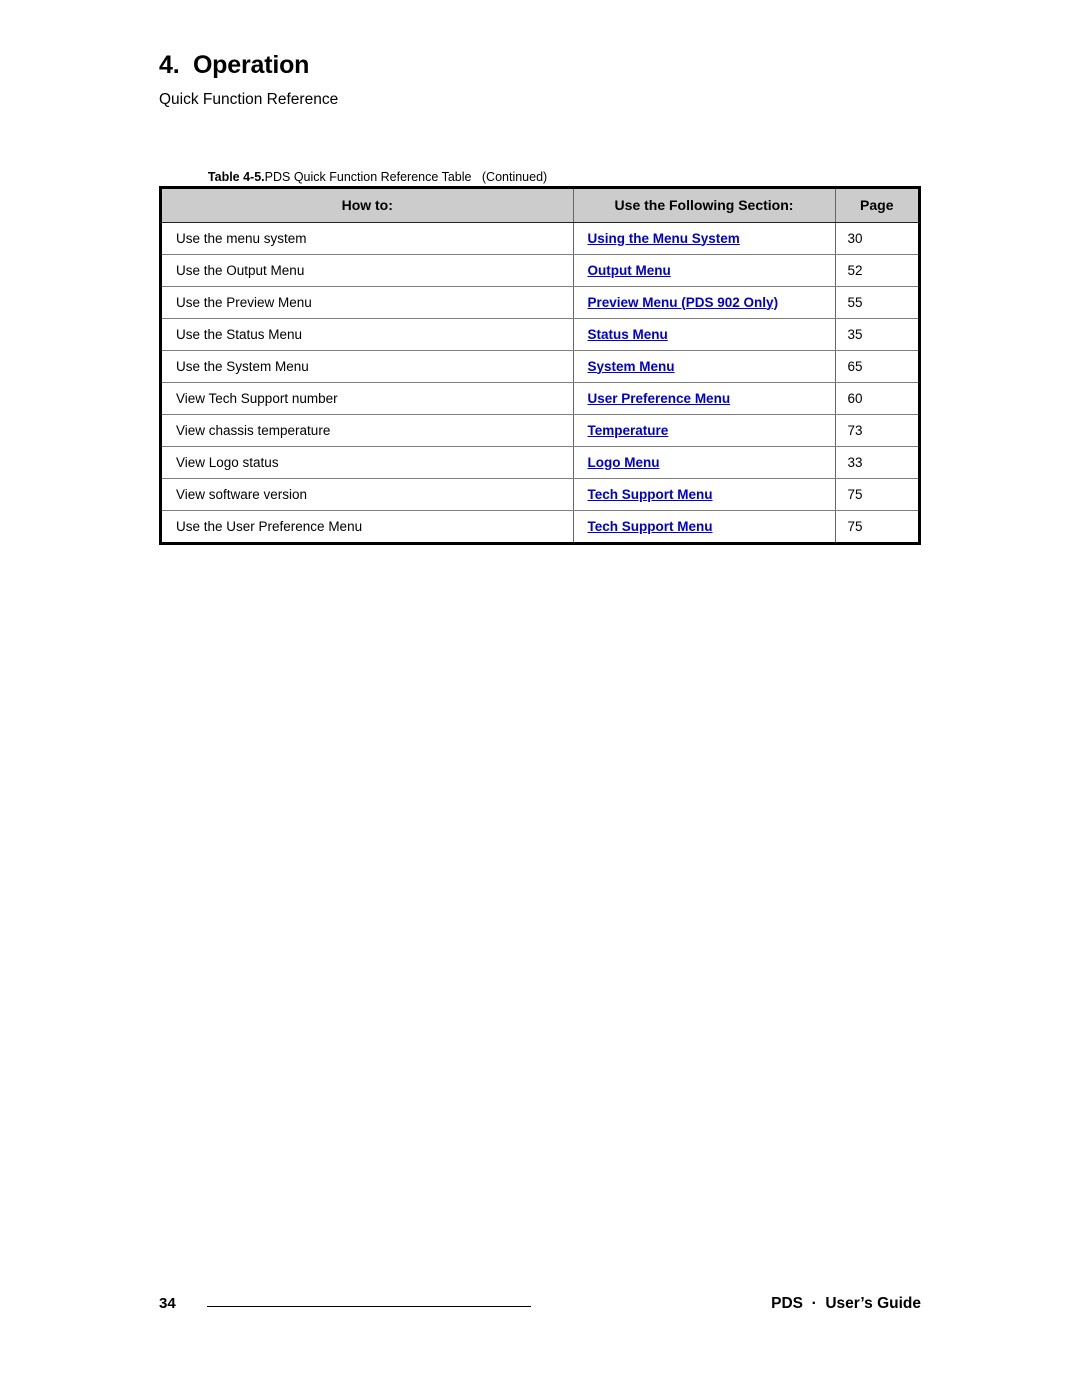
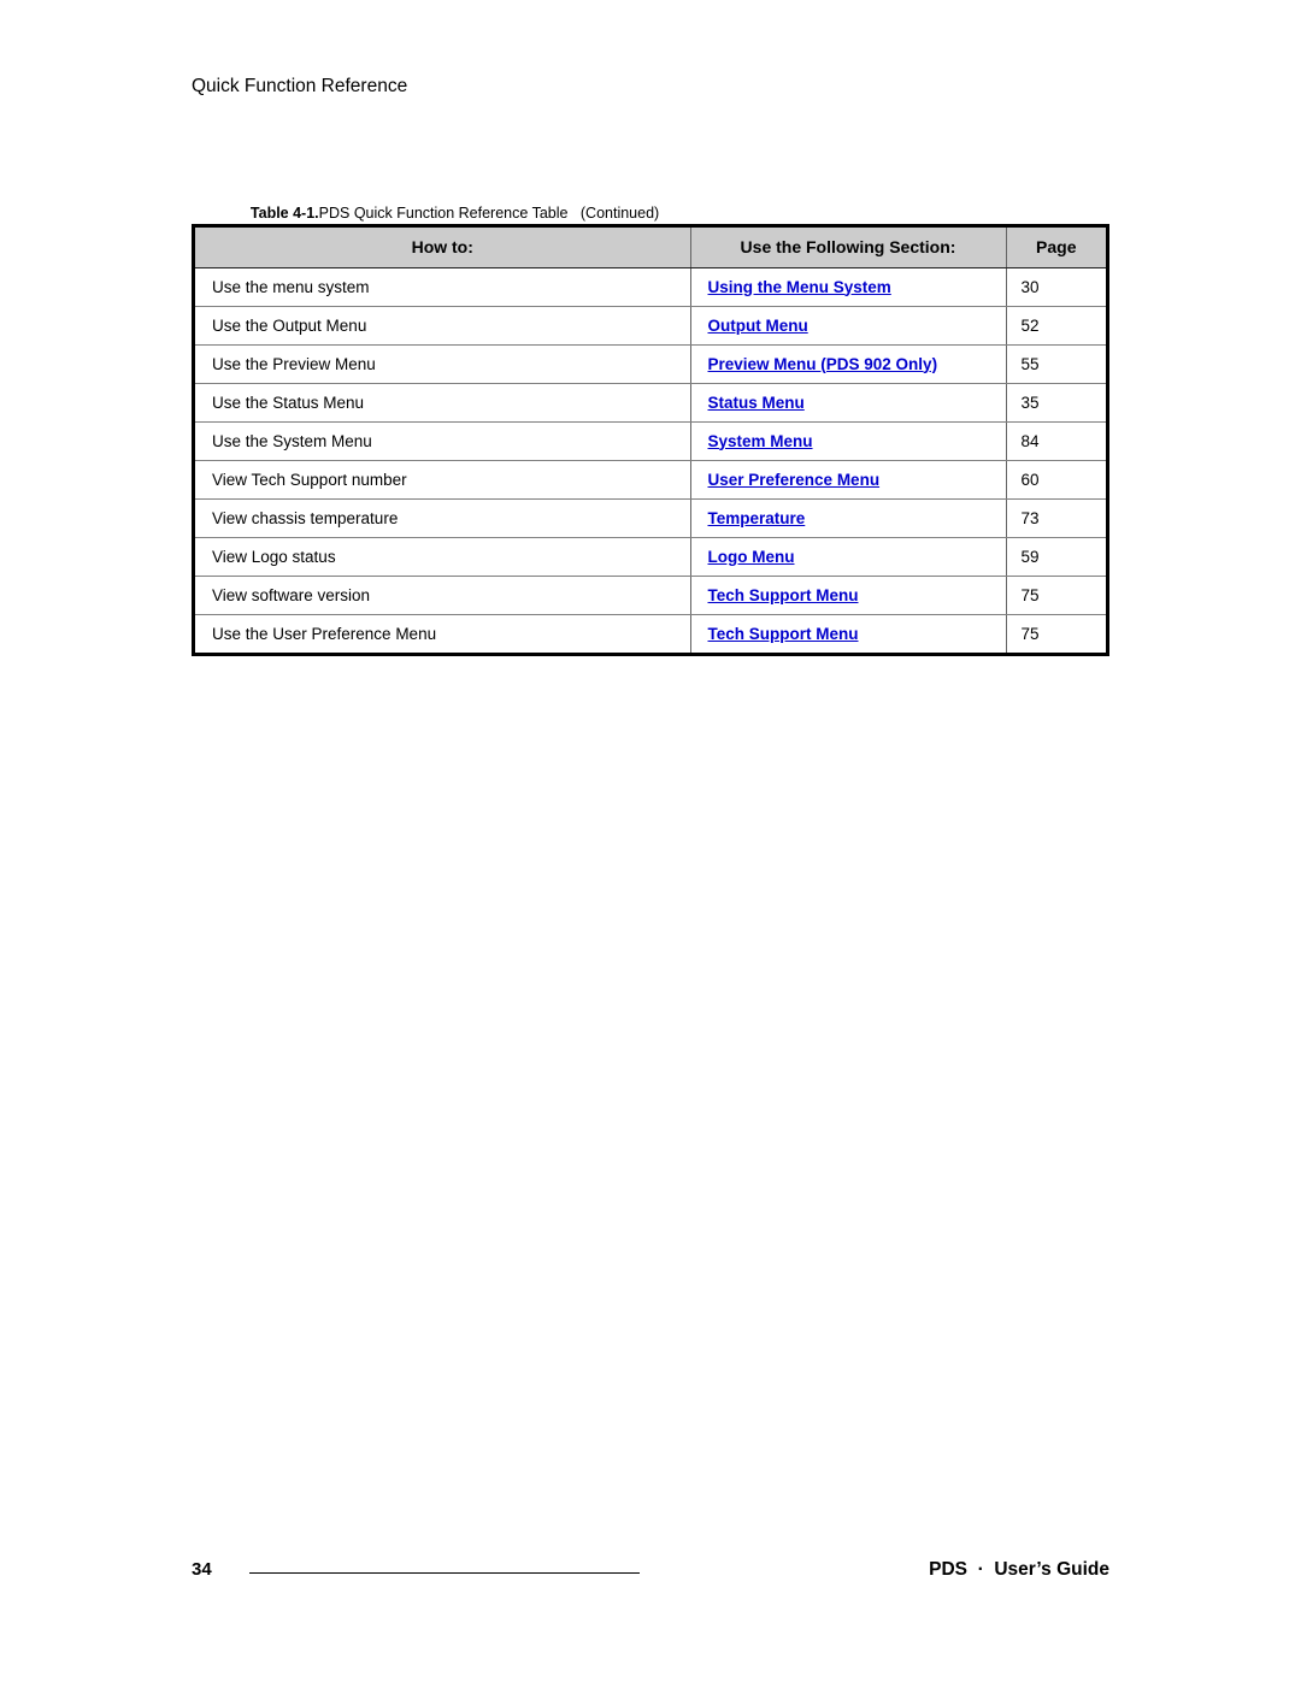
- 4. Operation
  Quick Function Reference
- Table 4-5.PDS Quick Function Reference Table (Continued)
+ Table 4-1.PDS Quick Function Reference Table (Continued)
  How to:	Use the Following Section:	Page
  Use the menu system	Using the Menu System	30
  Use the Output Menu	Output Menu	52
  Use the Preview Menu	Preview Menu (PDS 902 Only)	55
  Use the Status Menu	Status Menu	35
- Use the System Menu	System Menu	65
+ Use the System Menu	System Menu	84
  View Tech Support number	User Preference Menu	60
  View chassis temperature	Temperature	73
- View Logo status	Logo Menu	33
+ View Logo status	Logo Menu	59
  View software version	Tech Support Menu	75
  Use the User Preference Menu	Tech Support Menu	75
  34
  PDS · User’s Guide
